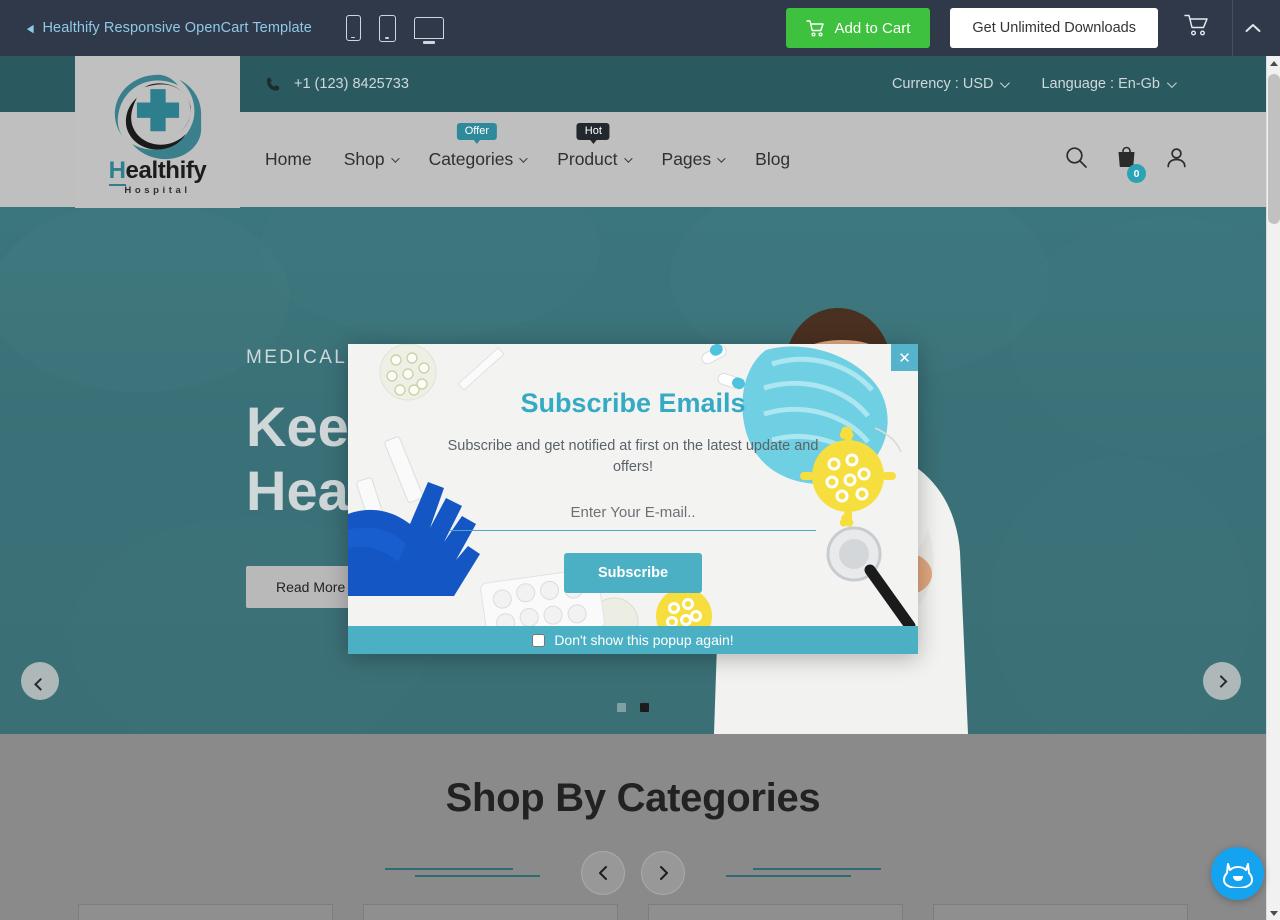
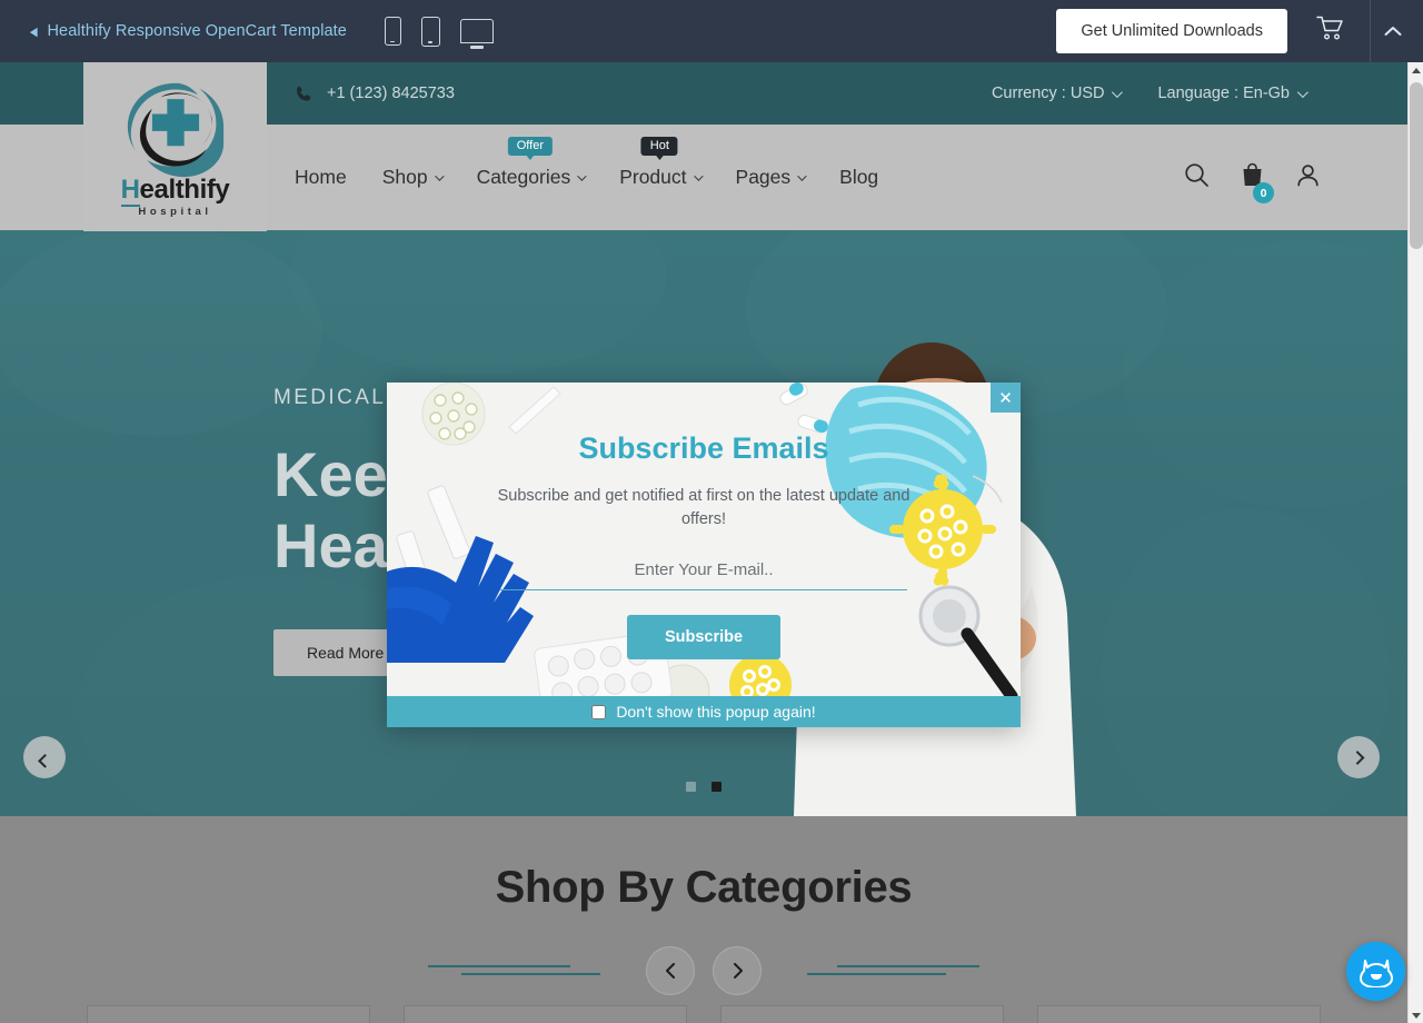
  ◀
  Healthify Responsive OpenCart Template
- Add to Cart
  Get Unlimited Downloads
  +1 (123) 8425733
  Currency : USD
  Language : En-Gb
  Healthify
  Hospital
  Home
  Shop
  Offer
  Categories
  Hot
  Product
  Pages
  Blog
  0
  MEDICAL
  Kee
  Read More
  Shop By Categories
  ✕
  Subscribe Emails
  Subscribe and get notified at first on the latest update and offers!
  Enter Your E-mail..
  Subscribe
  Don't show this popup again!
